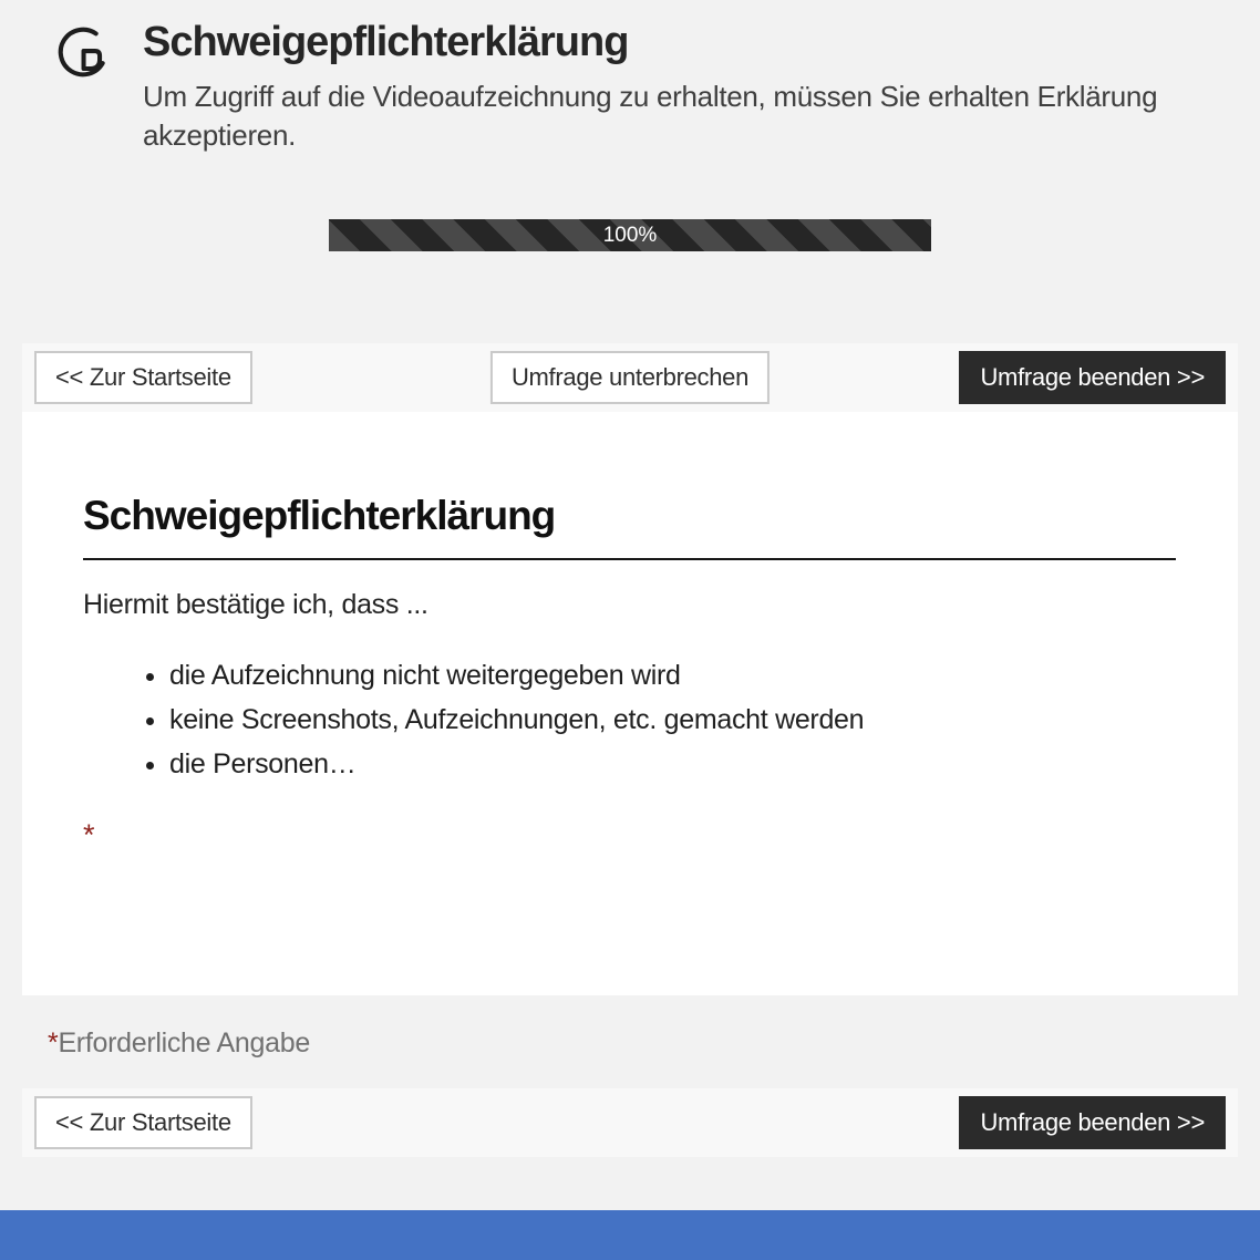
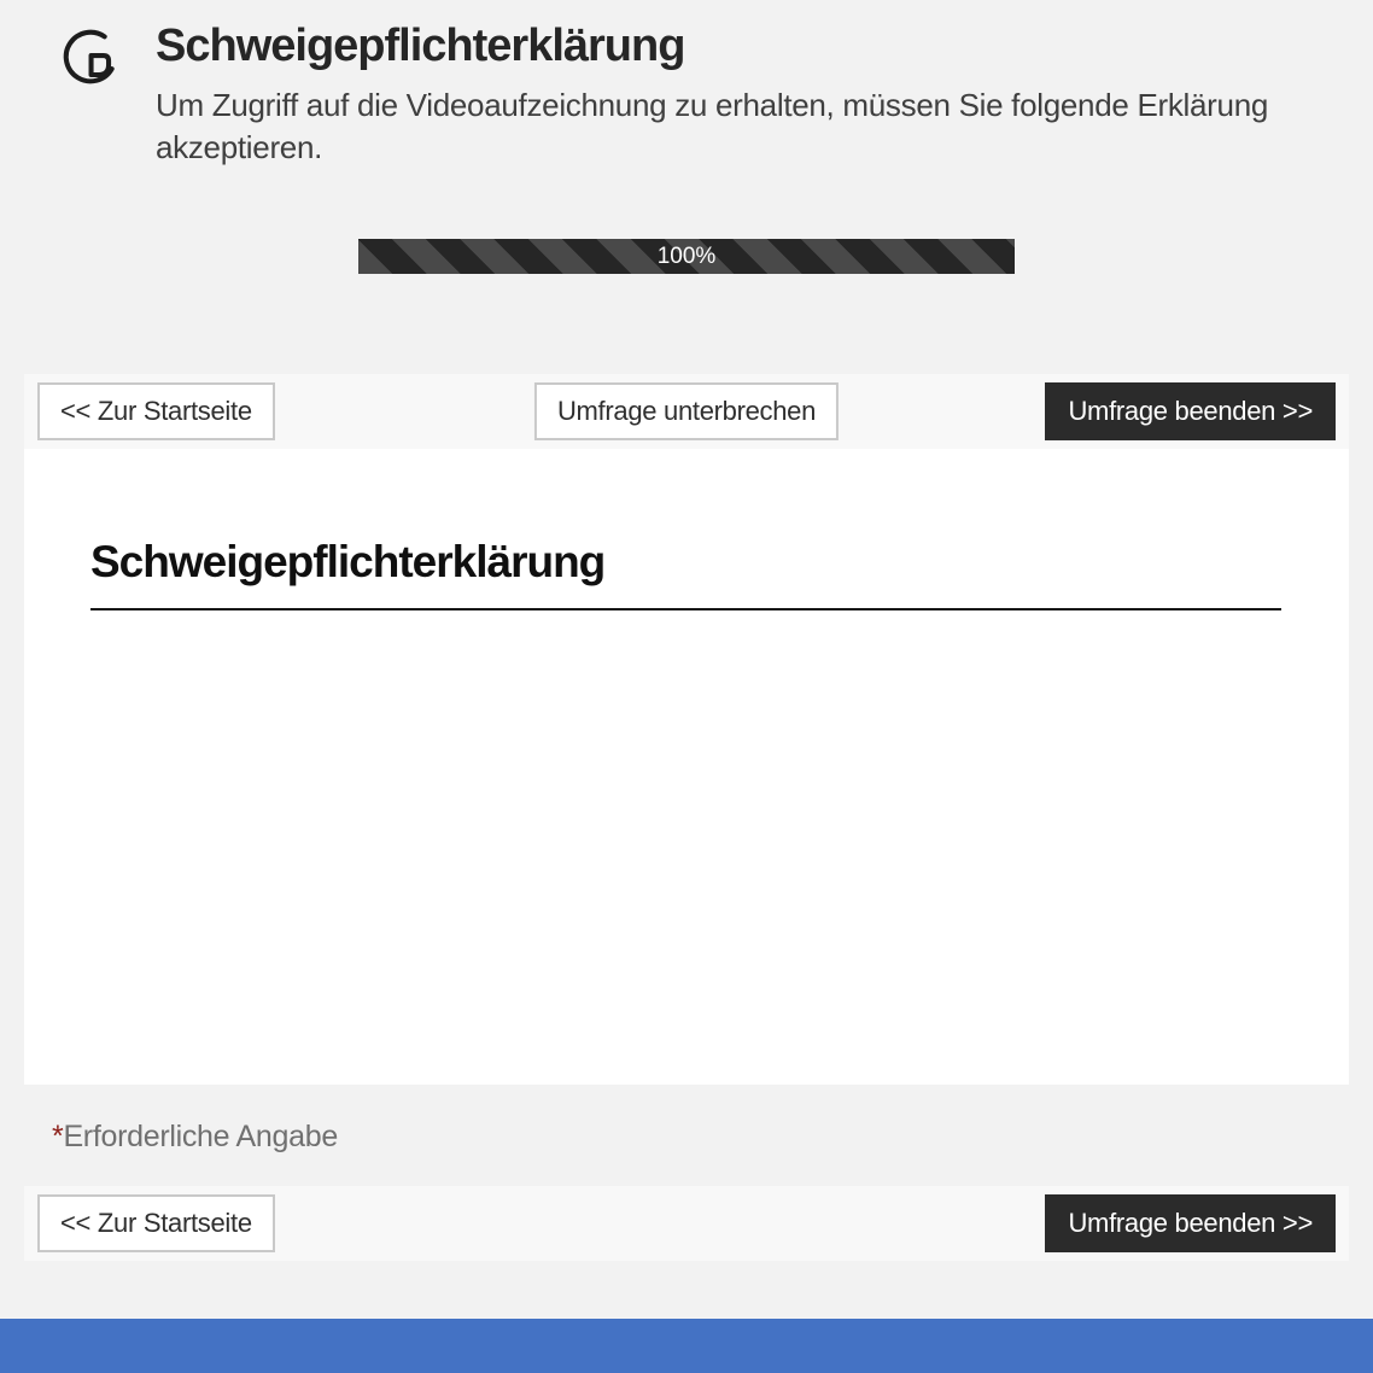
  Schweigepflichterklärung
- Um Zugriff auf die Videoaufzeichnung zu erhalten, müssen Sie erhalten Erklärung akzeptieren.
+ Um Zugriff auf die Videoaufzeichnung zu erhalten, müssen Sie folgende Erklärung akzeptieren.
  100%
  << Zur Startseite
  Umfrage unterbrechen
  Umfrage beenden >>
  Schweigepflichterklärung
- Hiermit bestätige ich, dass ...
- die Aufzeichnung nicht weitergegeben wird
- keine Screenshots, Aufzeichnungen, etc. gemacht werden
- die Personen…
- *
  *Erforderliche Angabe
  << Zur Startseite
  Umfrage beenden >>
